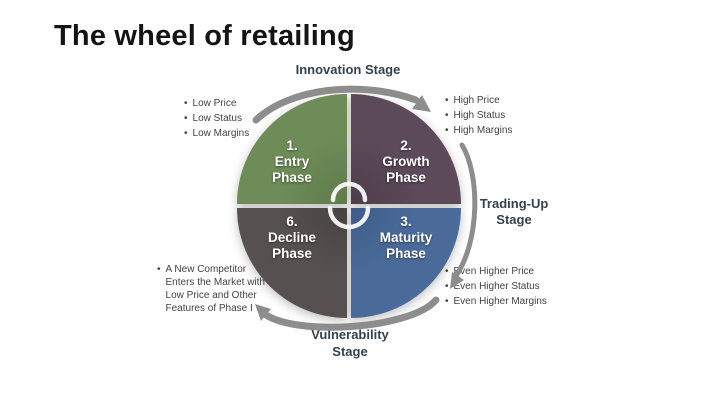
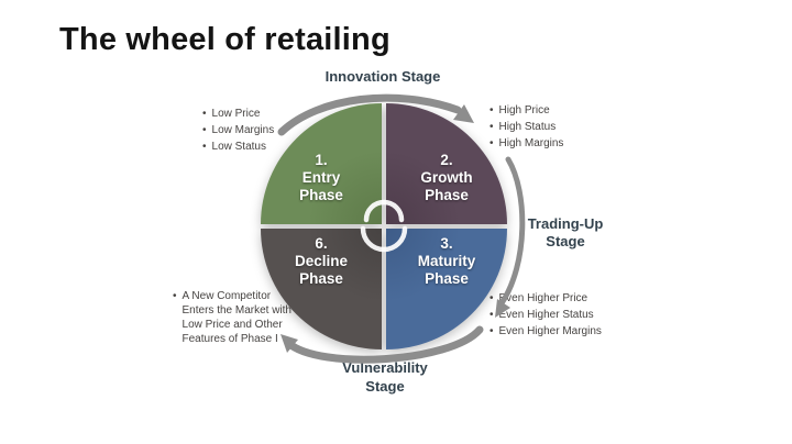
  The wheel of retailing
  Innovation Stage
  Trading-Up
  Stage
  Vulnerability
  Stage
  1.
  Entry
  Phase
  2.
  Growth
  Phase
  6.
  Decline
  Phase
  3.
  Maturity
  Phase
  •
  Low Price
  •
- Low Status
+ Low Margins
  •
- Low Margins
+ Low Status
  •
  High Price
  •
  High Status
  •
  High Margins
  •
  ven Higher Price
  •
  Even Higher Status
  •
  Even Higher Margins
  •
  A New Competitor Enters the Market with Low Price and Other Features of Phase I
